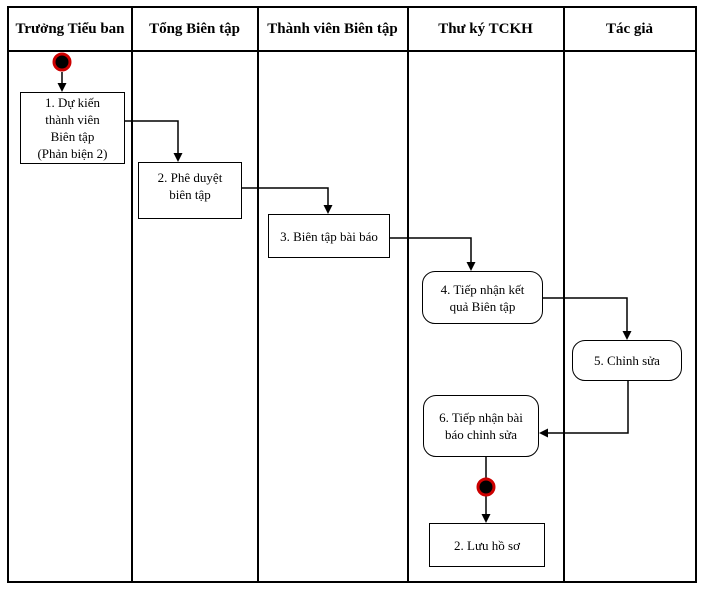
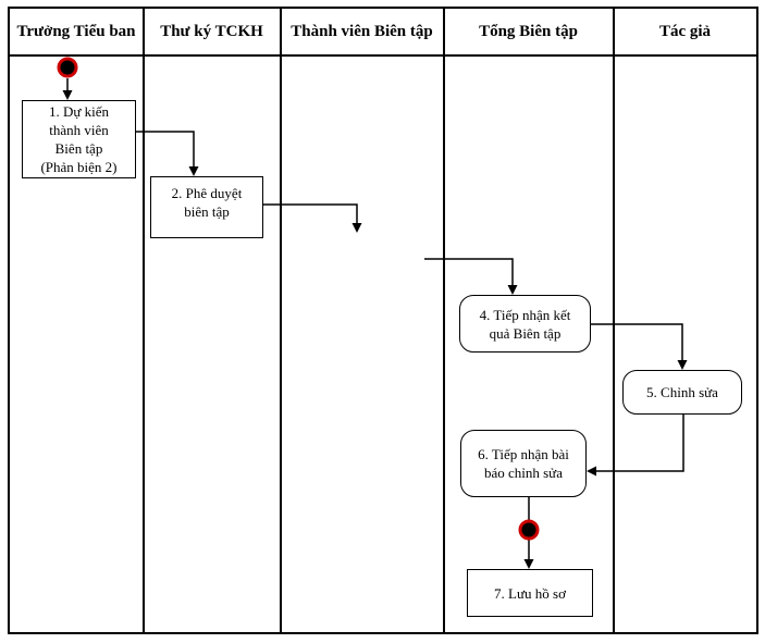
  Trưởng Tiểu ban
- Tổng Biên tập
+ Thư ký TCKH
  Thành viên Biên tập
- Thư ký TCKH
+ Tổng Biên tập
  Tác giả
  1. Dự kiến
  thành viên
  Biên tập
  (Phản biện 2)
  2. Phê duyệt
  biên tập
- 3. Biên tập bài báo
  4. Tiếp nhận kết
  quả Biên tập
  5. Chỉnh sửa
  6. Tiếp nhận bài
  báo chỉnh sửa
- 2. Lưu hồ sơ
+ 7. Lưu hồ sơ
